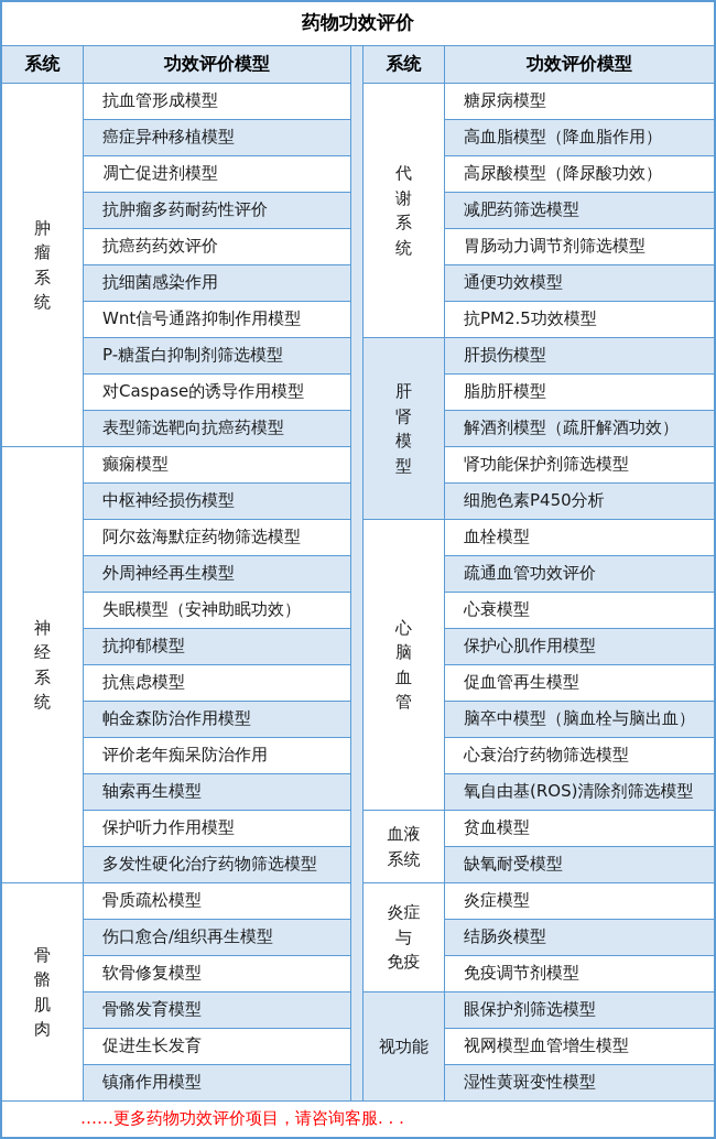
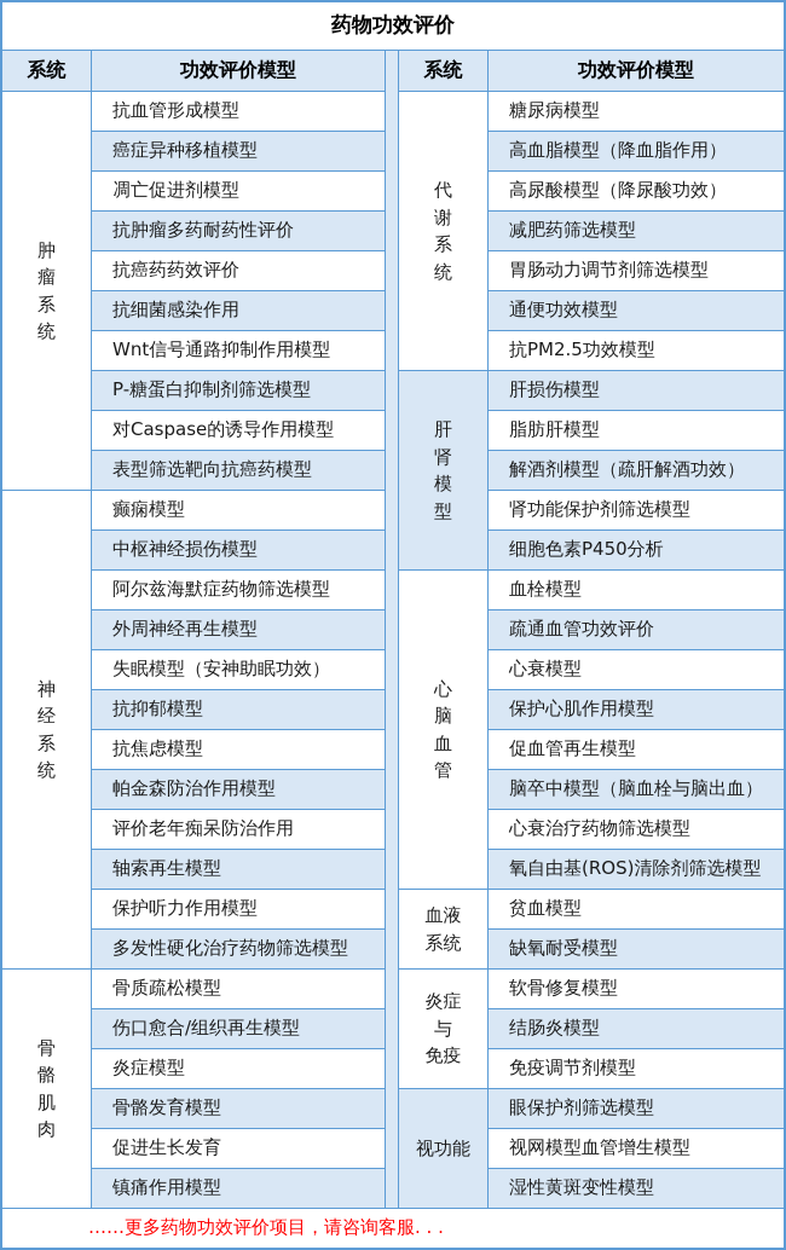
  药物功效评价
  系统
  功效评价模型
  肿
  瘤
  系
  统
  抗血管形成模型
  癌症异种移植模型
  凋亡促进剂模型
  抗肿瘤多药耐药性评价
  抗癌药药效评价
  抗细菌感染作用
  Wnt信号通路抑制作用模型
  P-糖蛋白抑制剂筛选模型
  对Caspase的诱导作用模型
  表型筛选靶向抗癌药模型
  神
  经
  系
  统
  癫痫模型
  中枢神经损伤模型
  阿尔兹海默症药物筛选模型
  外周神经再生模型
  失眠模型（安神助眠功效）
  抗抑郁模型
  抗焦虑模型
  帕金森防治作用模型
  评价老年痴呆防治作用
  轴索再生模型
  保护听力作用模型
  多发性硬化治疗药物筛选模型
  骨
  骼
  肌
  肉
  骨质疏松模型
  伤口愈合/组织再生模型
- 软骨修复模型
+ 炎症模型
  骨骼发育模型
  促进生长发育
  镇痛作用模型
  系统
  功效评价模型
  代
  谢
  系
  统
  糖尿病模型
  高血脂模型（降血脂作用）
  高尿酸模型（降尿酸功效）
  减肥药筛选模型
  胃肠动力调节剂筛选模型
  通便功效模型
  抗PM2.5功效模型
  肝
  肾
  模
  型
  肝损伤模型
  脂肪肝模型
  解酒剂模型（疏肝解酒功效）
  肾功能保护剂筛选模型
  细胞色素P450分析
  心
  脑
  血
  管
  血栓模型
  疏通血管功效评价
  心衰模型
  保护心肌作用模型
  促血管再生模型
  脑卒中模型（脑血栓与脑出血）
  心衰治疗药物筛选模型
  氧自由基(ROS)清除剂筛选模型
  血液
  系统
  贫血模型
  缺氧耐受模型
  炎症
  与
  免疫
- 炎症模型
+ 软骨修复模型
  结肠炎模型
  免疫调节剂模型
  视功能
  眼保护剂筛选模型
  视网模型血管增生模型
  湿性黄斑变性模型
  ……更多药物功效评价项目，请咨询客服. . .
